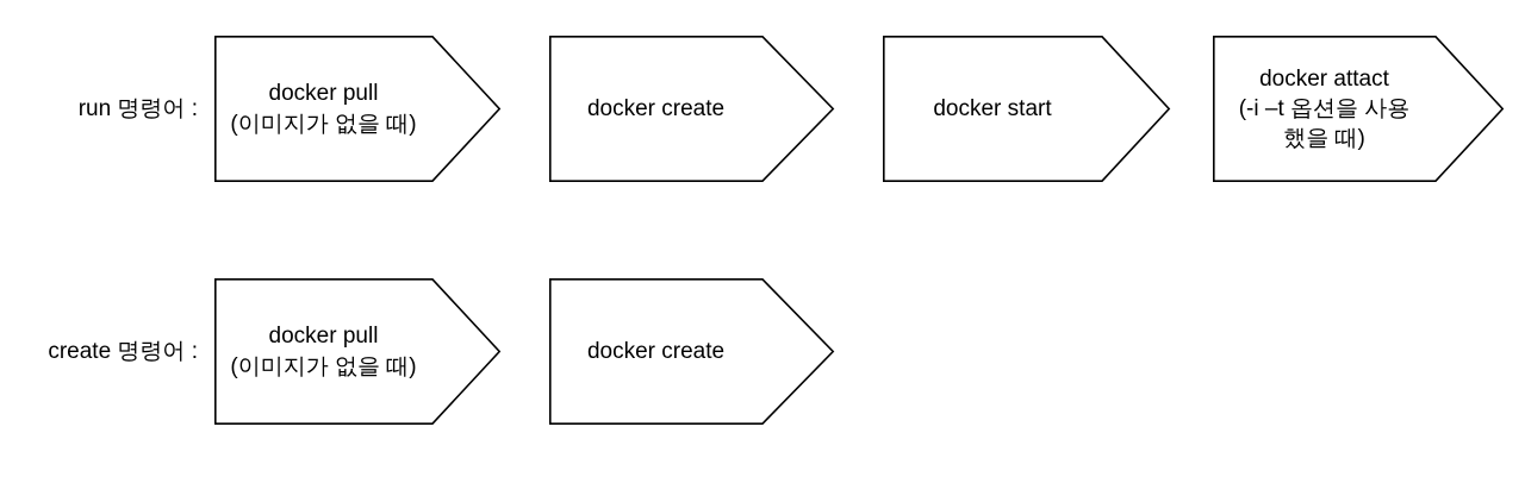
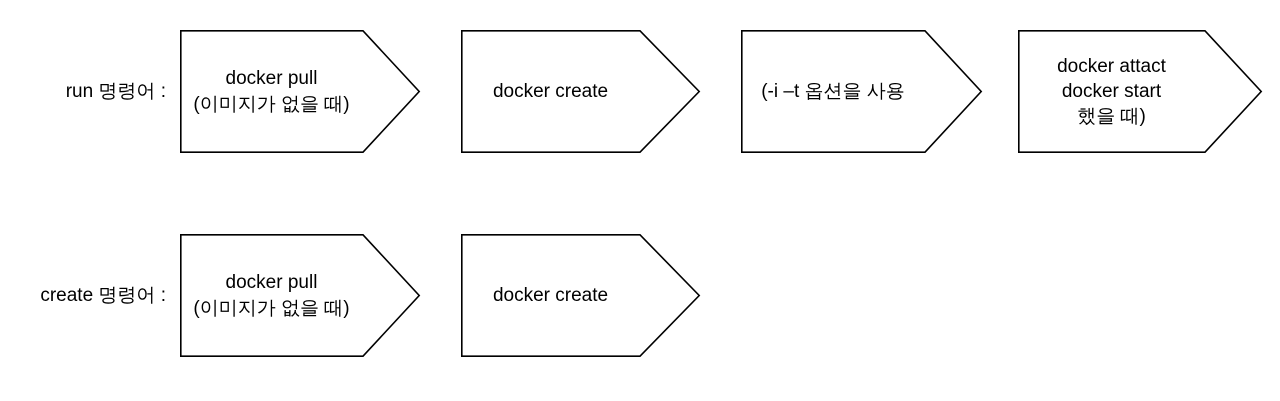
  run 명령어 :
  docker pull
  (이미지가 없을 때)
  docker create
- docker start
+ (-i –t 옵션을 사용
  docker attact
- (-i –t 옵션을 사용
+ docker start
  했을 때)
  create 명령어 :
  docker pull
  (이미지가 없을 때)
  docker create
